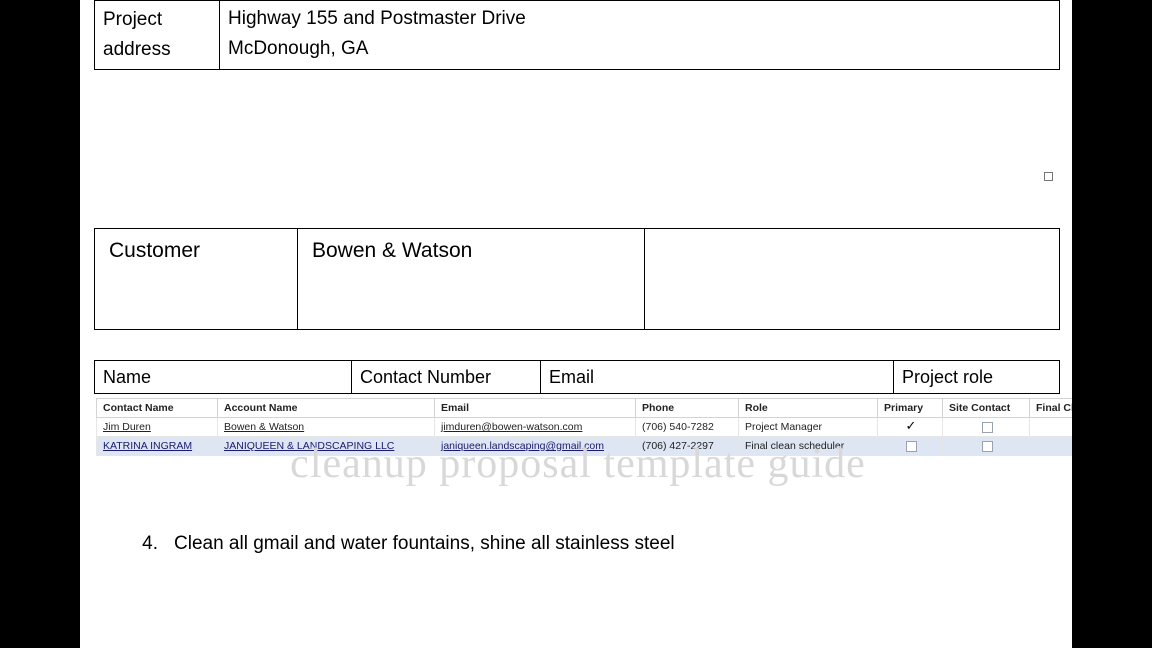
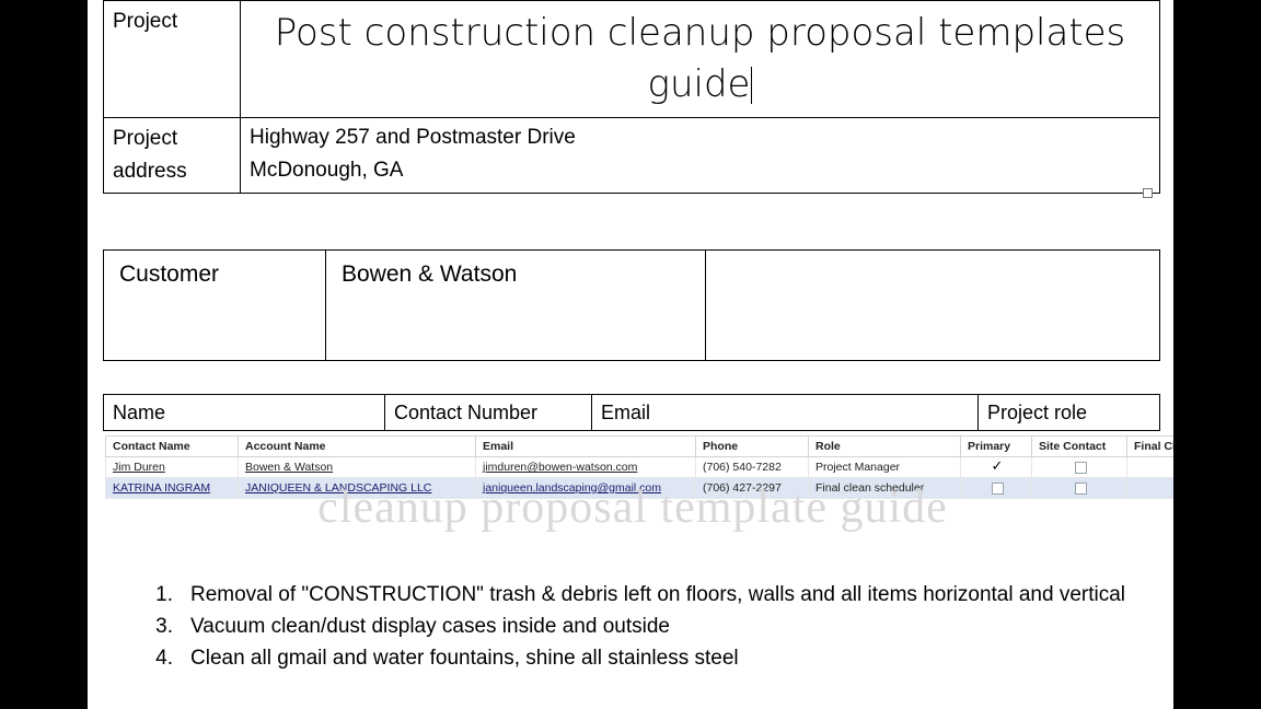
+ Project	Post construction cleanup proposal templates guide
- Project address	Highway 155 and Postmaster Drive McDonough, GA
+ Project address	Highway 257 and Postmaster Drive McDonough, GA
  Customer	Bowen & Watson
  Name	Contact Number	Email	Project role
  Contact Name	Account Name	Email	Phone	Role	Primary	Site Contact	Final C
  Jim Duren	Bowen & Watson	jimduren@bowen-watson.com	(706) 540-7282	Project Manager	✓
  KATRINA INGRAM	JANIQUEEN & LANDSCAPING LLC	janiqueen.landscaping@gmail.com	(706) 427-2297	Final clean scheduler
  cleanup proposal template guide
+ 1.
+ Removal of "CONSTRUCTION" trash & debris left on floors, walls and all items horizontal and vertical
+ 3.
+ Vacuum clean/dust display cases inside and outside
  4.
  Clean all gmail and water fountains, shine all stainless steel
